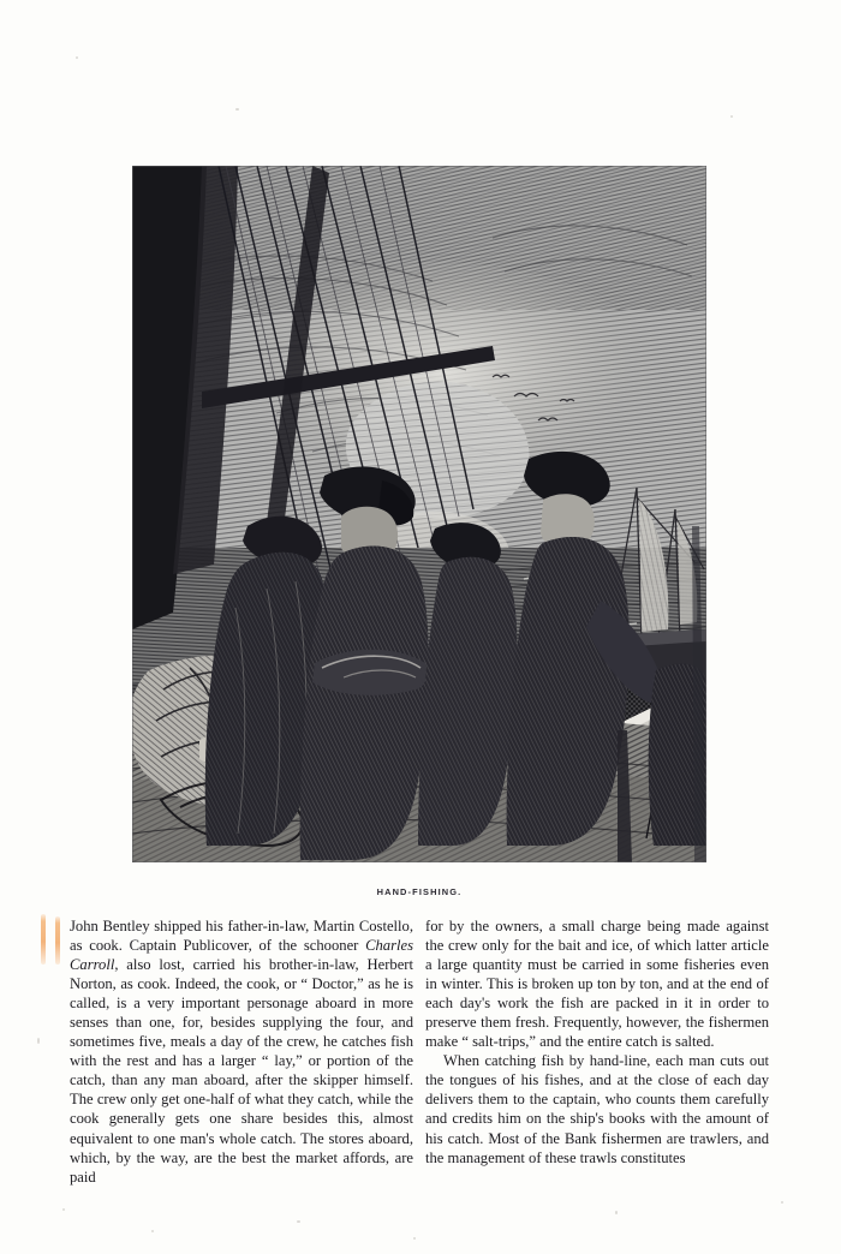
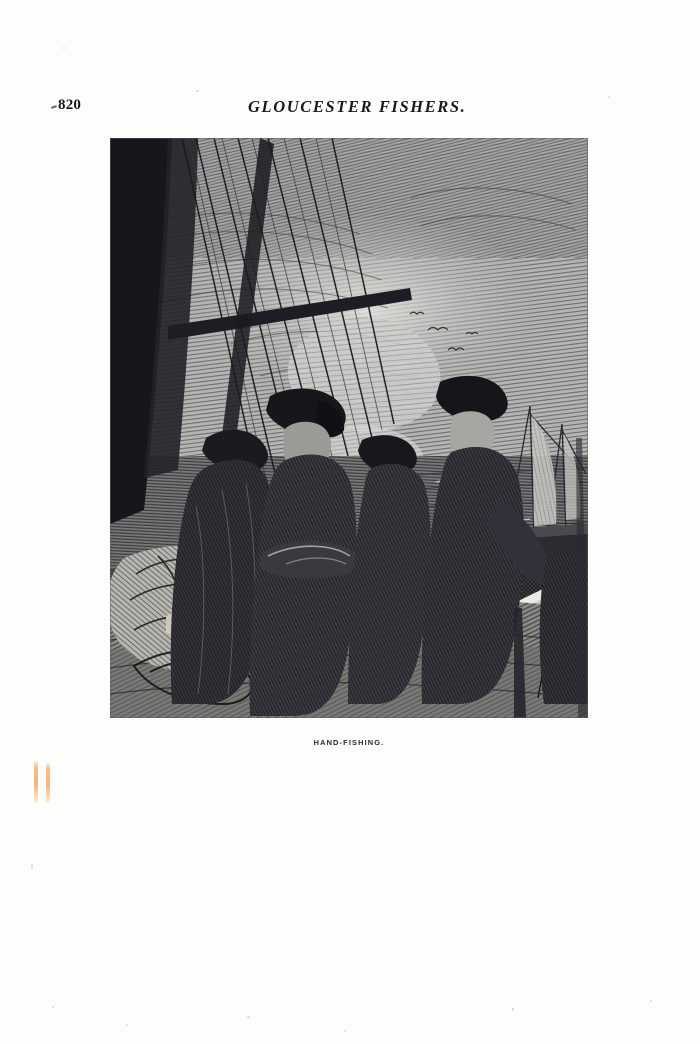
+ 820
+ GLOUCESTER FISHERS.
  HAND-FISHING.
- John Bentley shipped his father-in-law, Martin Costello, as cook. Captain Publicover, of the schooner Charles Carroll, also lost, carried his brother-in-law, Herbert Norton, as cook. Indeed, the cook, or “ Doctor,” as he is called, is a very important personage aboard in more senses than one, for, besides supplying the four, and sometimes five, meals a day of the crew, he catches fish with the rest and has a larger “ lay,” or portion of the catch, than any man aboard, after the skipper himself. The crew only get one-half of what they catch, while the cook generally gets one share besides this, almost equivalent to one man's whole catch. The stores aboard, which, by the way, are the best the market affords, are paid
- for by the owners, a small charge being made against the crew only for the bait and ice, of which latter article a large quantity must be carried in some fisheries even in winter. This is broken up ton by ton, and at the end of each day's work the fish are packed in it in order to preserve them fresh. Frequently, however, the fishermen make “ salt-trips,” and the entire catch is salted.
- When catching fish by hand-line, each man cuts out the tongues of his fishes, and at the close of each day delivers them to the captain, who counts them carefully and credits him on the ship's books with the amount of his catch. Most of the Bank fishermen are trawlers, and the management of these trawls constitutes
